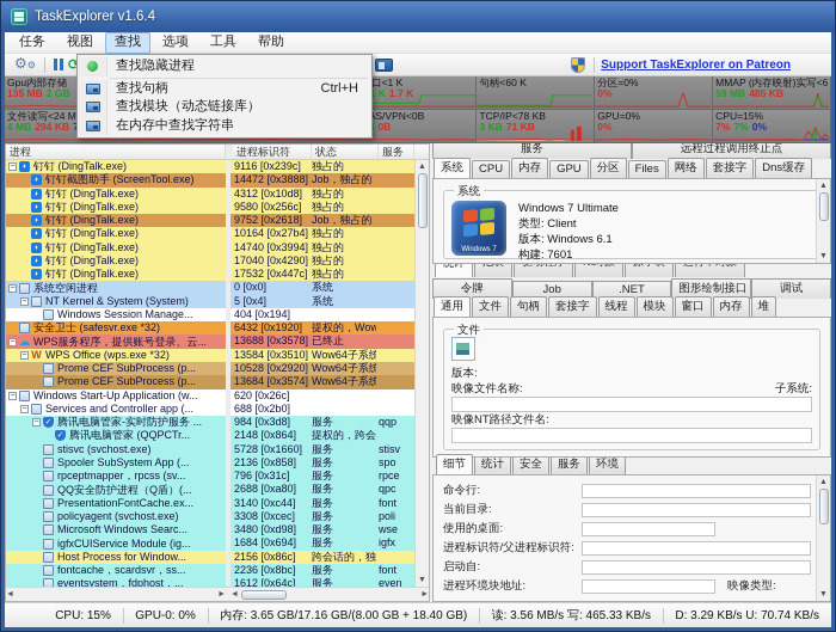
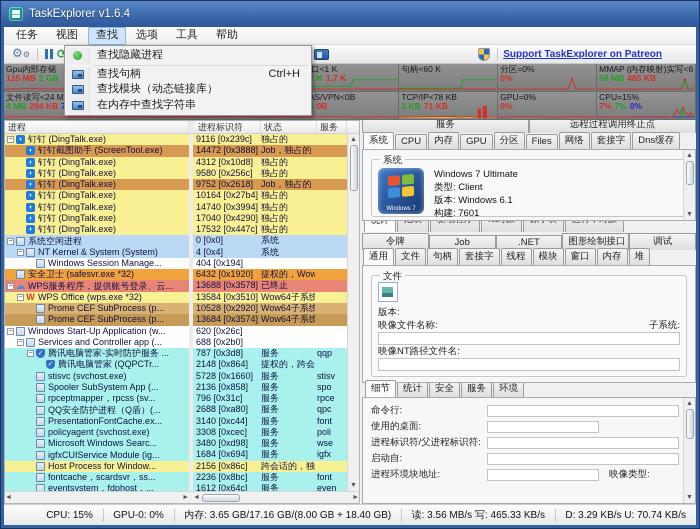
  TaskExplorer v1.6.4
  任务
  视图
  查找
  选项
  工具
  帮助
  ⚙⚙
  ⟳
  Support TaskExplorer on Patreon
  Gpu内部存储
  135 MB 2 GB
  口<1 K
  1 K 1.7 K
  句柄<60 K
  分区=0%
  0%
  MMAP (内存映射)实写<6
  59 MB 485 KB
  文件读写<24 M
  4 MB 294 KB
  S/VPN<0B
  TCP/IP<78 KB
  3 KB 71 KB
  GPU=0%
  0%
  CPU=15%
  7% 7% 0%
  进程
  进程标识符
  状态
  服务
  钉钉 (DingTalk.exe)
  9116 [0x239c]
  独占的
  钉钉截图助手 (ScreenTool.exe)
  14472 [0x3888]
  Job，独占的
  钉钉 (DingTalk.exe)
  4312 [0x10d8]
  独占的
  钉钉 (DingTalk.exe)
  9580 [0x256c]
  独占的
  钉钉 (DingTalk.exe)
  9752 [0x2618]
  Job，独占的
  钉钉 (DingTalk.exe)
  10164 [0x27b4]
  独占的
  钉钉 (DingTalk.exe)
  14740 [0x3994]
  独占的
  钉钉 (DingTalk.exe)
  17040 [0x4290]
  独占的
  钉钉 (DingTalk.exe)
  17532 [0x447c]
  独占的
  系统空闲进程
  0 [0x0]
  系统
  NT Kernel & System (System)
- 5 [0x4]
+ 4 [0x4]
  系统
  Windows Session Manage...
  404 [0x194]
  安全卫士 (safesvr.exe *32)
  6432 [0x1920]
  提权的，Wow
  ☁
  WPS服务程序，提供账号登录、云...
  13688 [0x3578]
  已终止
  W
  WPS Office (wps.exe *32)
  13584 [0x3510]
  Wow64子系统
  Prome CEF SubProcess (p...
  10528 [0x2920]
  Wow64子系统
  Prome CEF SubProcess (p...
  13684 [0x3574]
  Wow64子系统
  Windows Start-Up Application (w...
  620 [0x26c]
  Services and Controller app (...
  688 [0x2b0]
  腾讯电脑管家-实时防护服务 ...
- 984 [0x3d8]
+ 787 [0x3d8]
  服务
  qqp
  腾讯电脑管家 (QQPCTr...
  2148 [0x864]
  stisvc (svchost.exe)
  5728 [0x1660]
  服务
  stisv
  Spooler SubSystem App (...
  2136 [0x858]
  服务
  spo
  rpceptmapper，rpcss (sv...
  796 [0x31c]
  服务
  rpce
  QQ安全防护进程（Q盾）(...
  2688 [0xa80]
  服务
  qpc
  PresentationFontCache.ex...
  3140 [0xc44]
  服务
  font
  policyagent (svchost.exe)
  3308 [0xcec]
  服务
  poli
  Microsoft Windows Searc...
  3480 [0xd98]
  服务
  wse
  igfxCUIService Module (ig...
  1684 [0x694]
  服务
  igfx
  Host Process for Window...
  2156 [0x86c]
  fontcache，scardsvr，ss...
  2236 [0x8bc]
  服务
  font
  eventsystem，fdphost，...
  1612 [0x64c]
  服务
  even
  服务
  远程过程调用终止点
  系统
  CPU
  内存
  GPU
  分区
  Files
  网络
  套接字
  Dns缓存
  系统
  Windows 7 Ultimate
  类型: Client
  版本: Windows 6.1
  构建: 7601
  令牌
  Job
  .NET
  图形绘制接口
  调试
  通用
  文件
  句柄
  套接字
  线程
  模块
  窗口
  内存
  堆
  文件
  版本:
  映像文件名称:
  子系统:
  映像NT路径文件名:
  细节
  统计
  安全
  服务
  环境
  命令行:
- 当前目录:
  使用的桌面:
  进程标识符/父进程标识符:
  启动自:
  进程环境块地址:
  映像类型:
  CPU: 15%
  GPU-0: 0%
  内存: 3.65 GB/17.16 GB/(8.00 GB + 18.40 GB)
  读: 3.56 MB/s 写: 465.33 KB/s
  D: 3.29 KB/s U: 70.74 KB/s
  查找隐藏进程
  查找句柄
  Ctrl+H
  查找模块（动态链接库）
  在内存中查找字符串
